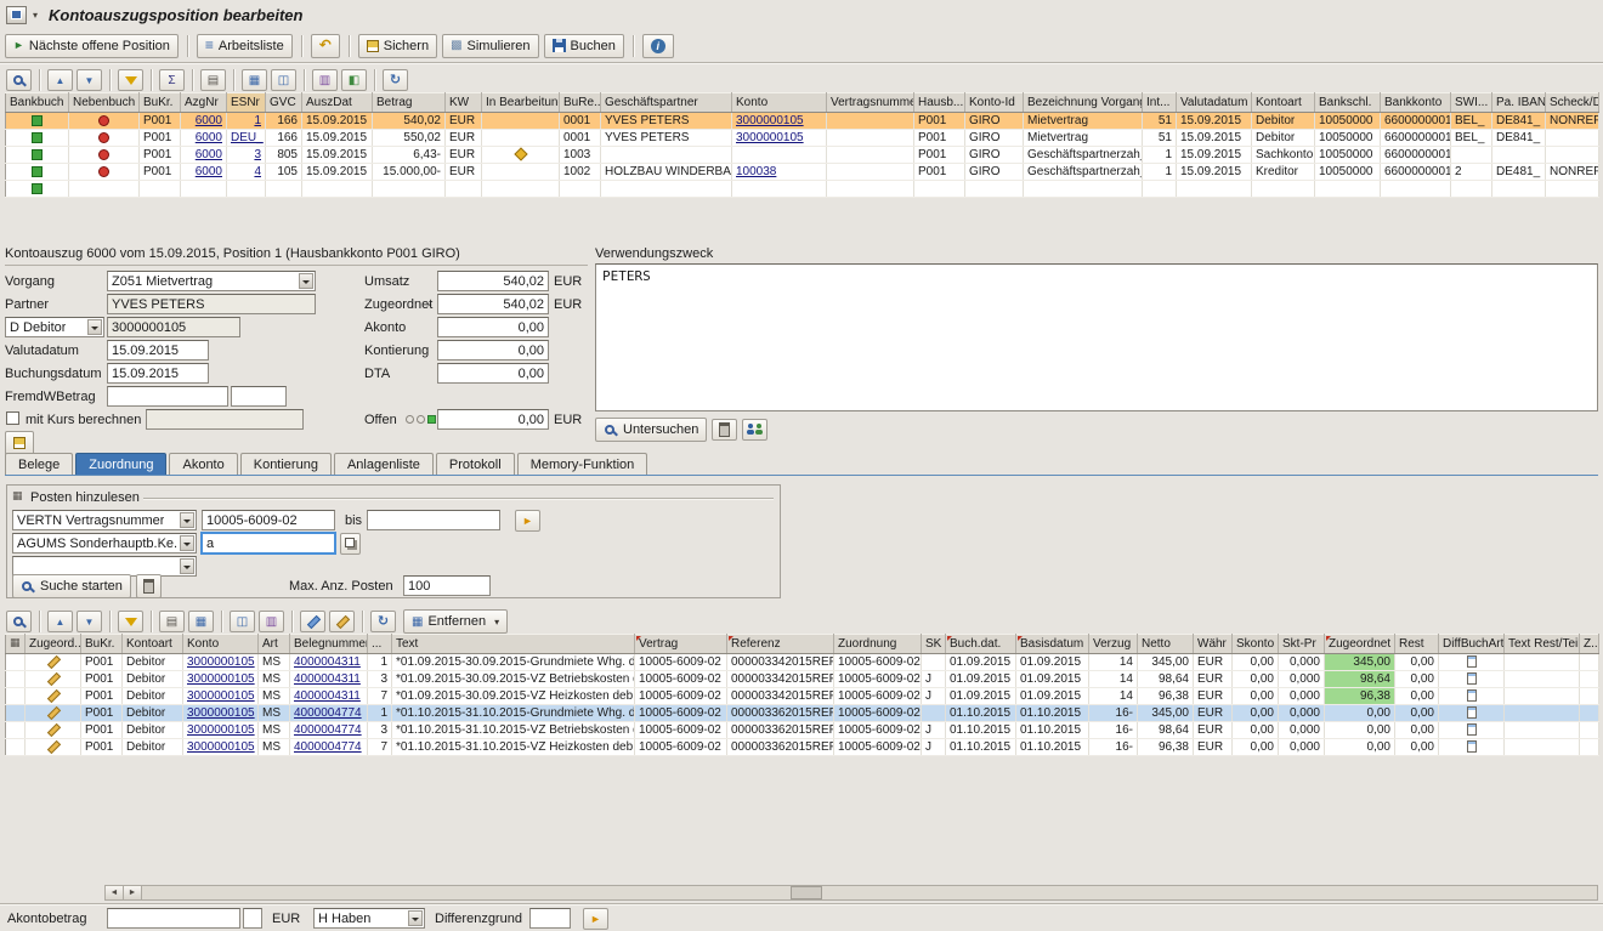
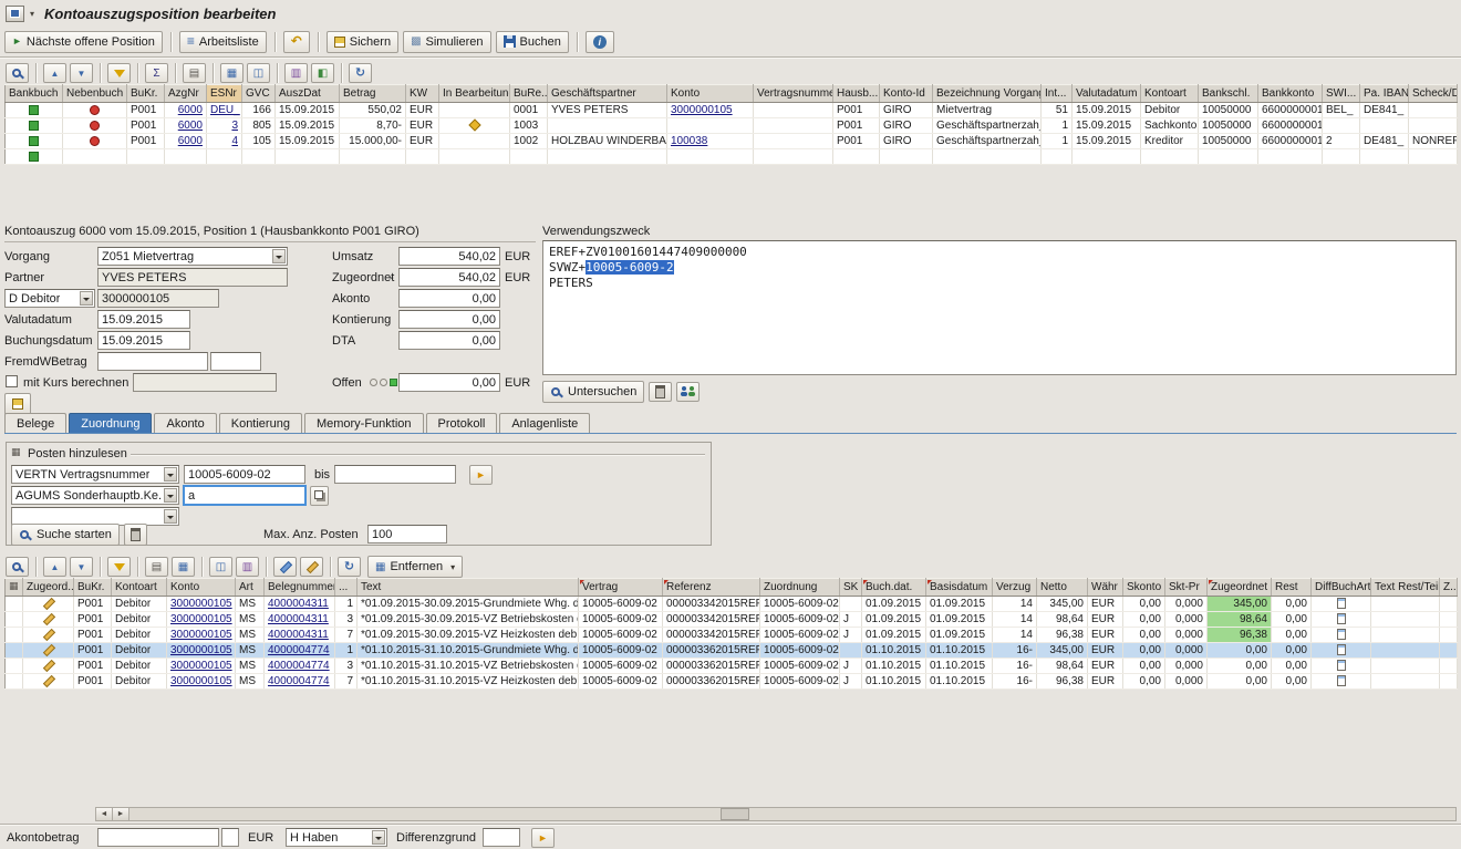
  ▾
  Kontoauszugsposition bearbeiten
  Nächste offene Position
  Arbeitsliste
  Sichern
  Simulieren
  Buchen
  Bankbuch	Nebenbuch	BuKr.	AzgNr	ESNr	GVC	AuszDat	Betrag	KW	In Bearbeitun	BuRe..	Geschäftspartner	Konto	Vertragsnumme	Hausb...	Konto-Id	Bezeichnung Vorgan	Int...	Valutadatum	Kontoart	Bankschl.	Bankkonto	SWI...	Pa. IBAN	Scheck/D
- 		P001	6000	1	166	15.09.2015	540,02	EUR		0001	YVES PETERS	3000000105		P001	GIRO	Mietvertrag	51	15.09.2015	Debitor	10050000	6600000001	BEL_	DE841_	NONREF
  		P001	6000	DEU_	166	15.09.2015	550,02	EUR		0001	YVES PETERS	3000000105		P001	GIRO	Mietvertrag	51	15.09.2015	Debitor	10050000	6600000001	BEL_	DE841_
- 		P001	6000	3	805	15.09.2015	6,43-	EUR		1003				P001	GIRO	Geschäftspartnerzah	1	15.09.2015	Sachkonto	10050000	6600000001
+ 		P001	6000	3	805	15.09.2015	8,70-	EUR		1003				P001	GIRO	Geschäftspartnerzah	1	15.09.2015	Sachkonto	10050000	6600000001
  		P001	6000	4	105	15.09.2015	15.000,00-	EUR		1002	HOLZBAU WINDERBA	100038		P001	GIRO	Geschäftspartnerzah	1	15.09.2015	Kreditor	10050000	6600000001	2	DE481_	NONREF
  Kontoauszug 6000 vom 15.09.2015, Position 1 (Hausbankkonto P001 GIRO)
  Vorgang
  Z051 Mietvertrag
  Umsatz
  540,02
  EUR
  Partner
  YVES PETERS
  Zugeordnet
  -
  540,02
  EUR
  D Debitor
  3000000105
  Akonto
  0,00
  Valutadatum
  15.09.2015
  Kontierung
  0,00
  Buchungsdatum
  15.09.2015
  DTA
  0,00
  FremdWBetrag
  mit Kurs berechnen
  Offen
  0,00
  EUR
  Verwendungszweck
+ EREF+ZV01001601447409000000
+ SVWZ+10005-6009-2
  PETERS
  Untersuchen
  Belege
  Zuordnung
  Akonto
  Kontierung
- Anlagenliste
+ Memory-Funktion
  Protokoll
- Memory-Funktion
+ Anlagenliste
  Posten hinzulesen
  VERTN Vertragsnummer
  10005-6009-02
  bis
  AGUMS Sonderhauptb.Ke.
  a
  Suche starten
  Max. Anz. Posten
  100
  Entfernen
  ▾
  	Zugeord..	BuKr.	Kontoart	Konto	Art	Belegnumme	...	Text	Vertrag	Referenz	Zuordnung	SK	Buch.dat.	Basisdatum	Verzug	Netto	Währ	Skonto	Skt-Pr	Zugeordnet	Rest	DiffBuchArt	Text Rest/Tei	Z..
  		P001	Debitor	3000000105	MS	4000004311	1	*01.09.2015-30.09.2015-Grundmiete Whg. d	10005-6009-02	000003342015REP	10005-6009-02		01.09.2015	01.09.2015	14	345,00	EUR	0,00	0,000	345,00	0,00
  		P001	Debitor	3000000105	MS	4000004311	3	*01.09.2015-30.09.2015-VZ Betriebskosten	10005-6009-02	000003342015REP	10005-6009-02	J	01.09.2015	01.09.2015	14	98,64	EUR	0,00	0,000	98,64	0,00
  		P001	Debitor	3000000105	MS	4000004311	7	*01.09.2015-30.09.2015-VZ Heizkosten deb	10005-6009-02	000003342015REP	10005-6009-02	J	01.09.2015	01.09.2015	14	96,38	EUR	0,00	0,000	96,38	0,00
  		P001	Debitor	3000000105	MS	4000004774	1	*01.10.2015-31.10.2015-Grundmiete Whg. d	10005-6009-02	000003362015REP	10005-6009-02		01.10.2015	01.10.2015	16-	345,00	EUR	0,00	0,000	0,00	0,00
  		P001	Debitor	3000000105	MS	4000004774	3	*01.10.2015-31.10.2015-VZ Betriebskosten	10005-6009-02	000003362015REP	10005-6009-02	J	01.10.2015	01.10.2015	16-	98,64	EUR	0,00	0,000	0,00	0,00
  		P001	Debitor	3000000105	MS	4000004774	7	*01.10.2015-31.10.2015-VZ Heizkosten deb	10005-6009-02	000003362015REP	10005-6009-02	J	01.10.2015	01.10.2015	16-	96,38	EUR	0,00	0,000	0,00	0,00
  Akontobetrag
  EUR
  H Haben
  Differenzgrund
